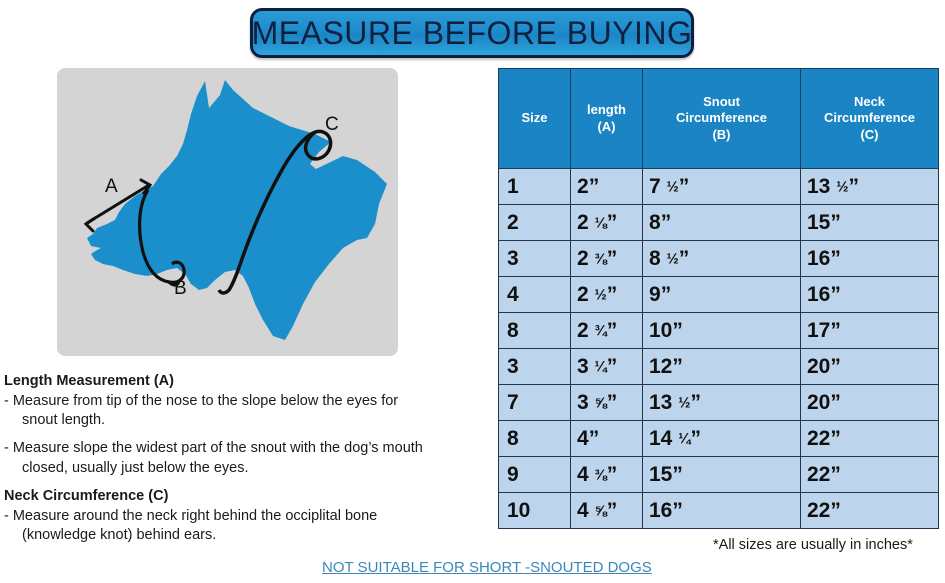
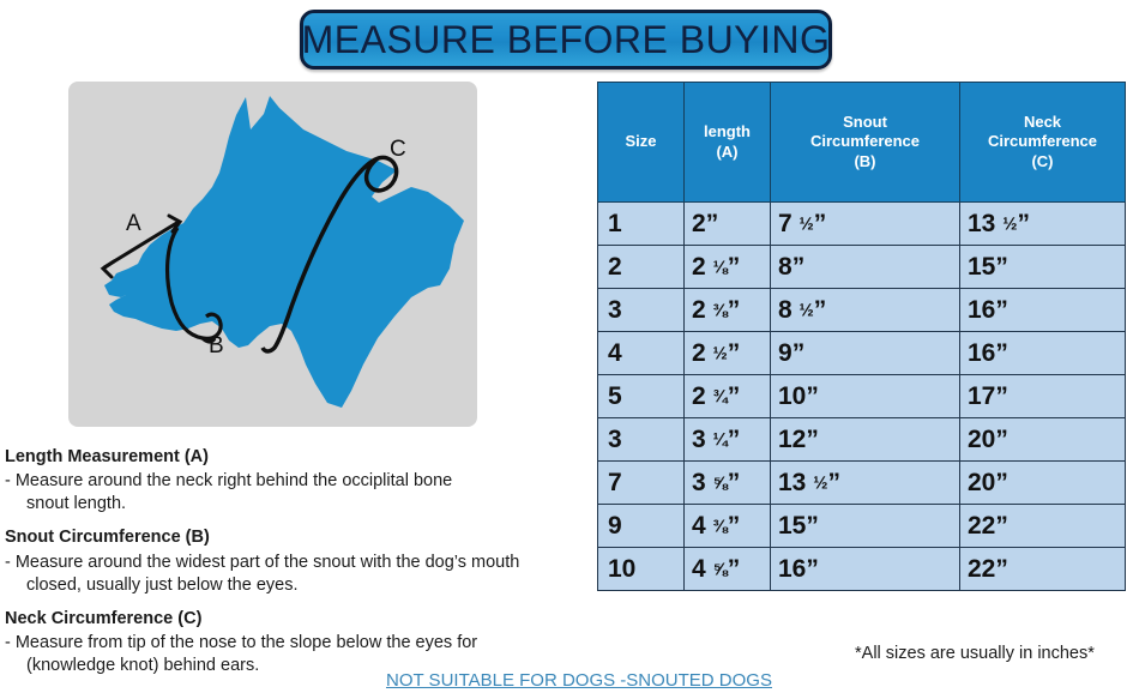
  MEASURE BEFORE BUYING
  A
  B
  C
  Length Measurement (A)
- - Measure from tip of the nose to the slope below the eyes for
+ - Measure around the neck right behind the occiplital bone
  snout length.
+ Snout Circumference (B)
- - Measure slope the widest part of the snout with the dog’s mouth
+ - Measure around the widest part of the snout with the dog’s mouth
  closed, usually just below the eyes.
  Neck Circumference (C)
- - Measure around the neck right behind the occiplital bone
+ - Measure from tip of the nose to the slope below the eyes for
  (knowledge knot) behind ears.
  Size	length (A)	Snout Circumference (B)	Neck Circumference (C)
  1	2”	7 ½”	13 ½”
  2	2 ⅛”	8”	15”
  3	2 ⅜”	8 ½”	16”
  4	2 ½”	9”	16”
- 8	2 ¾”	10”	17”
+ 5	2 ¾”	10”	17”
  3	3 ¼”	12”	20”
  7	3 ⅝”	13 ½”	20”
- 8	4”	14 ¼”	22”
  9	4 ⅜”	15”	22”
  10	4 ⅝”	16”	22”
  *All sizes are usually in inches*
- NOT SUITABLE FOR SHORT -SNOUTED DOGS
+ NOT SUITABLE FOR DOGS -SNOUTED DOGS
